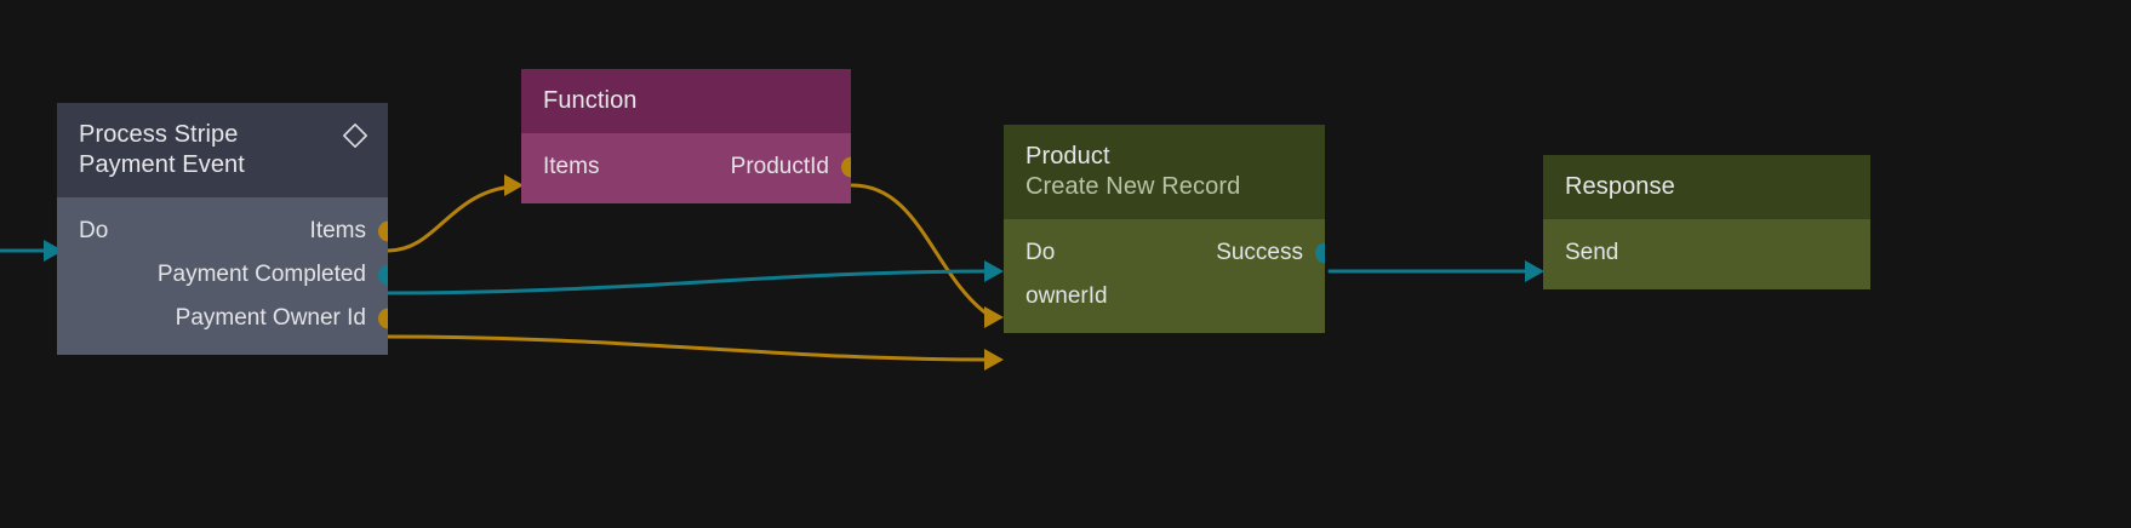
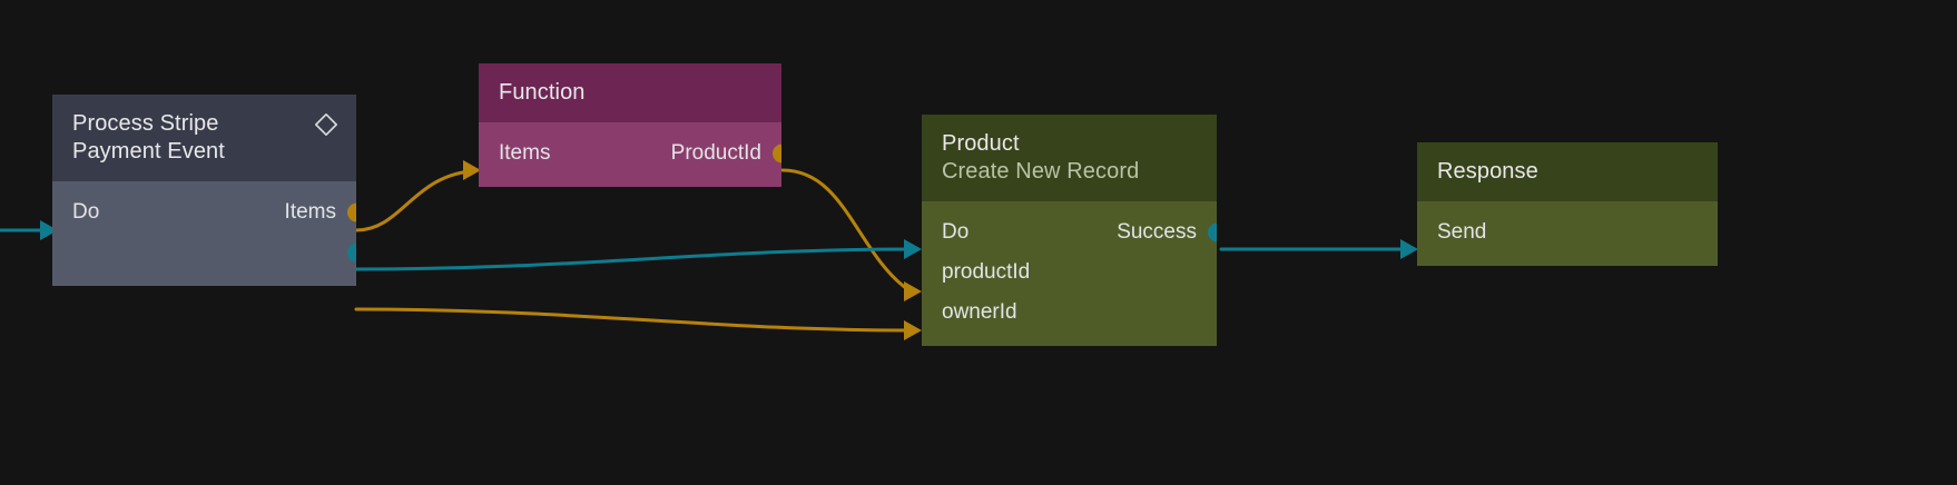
  Process Stripe
  Payment Event
  Do
  Items
- Payment Completed
- Payment Owner Id
  Function
  Items
  ProductId
  Product
  Create New Record
  Do
  Success
+ productId
  ownerId
  Response
  Send
